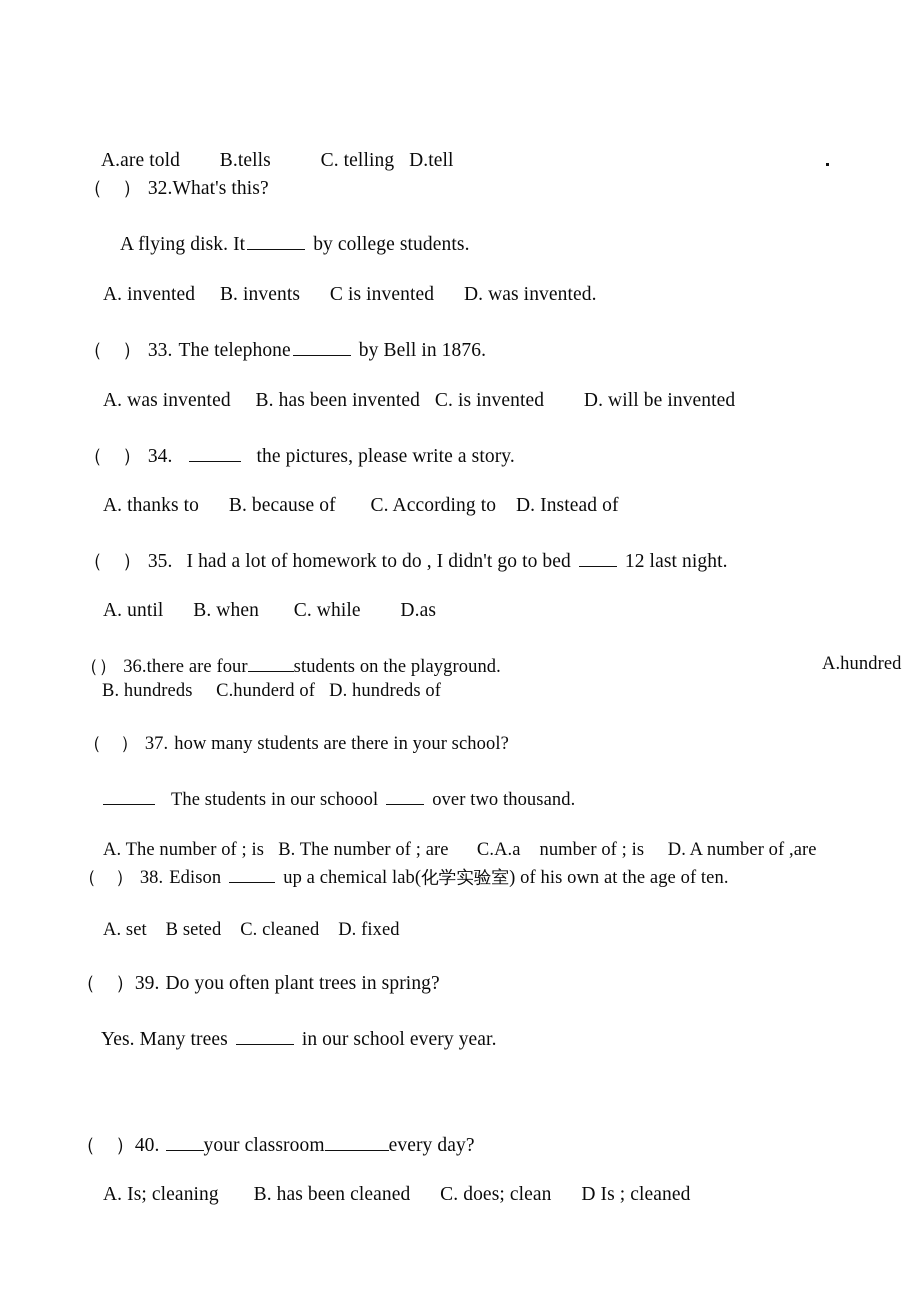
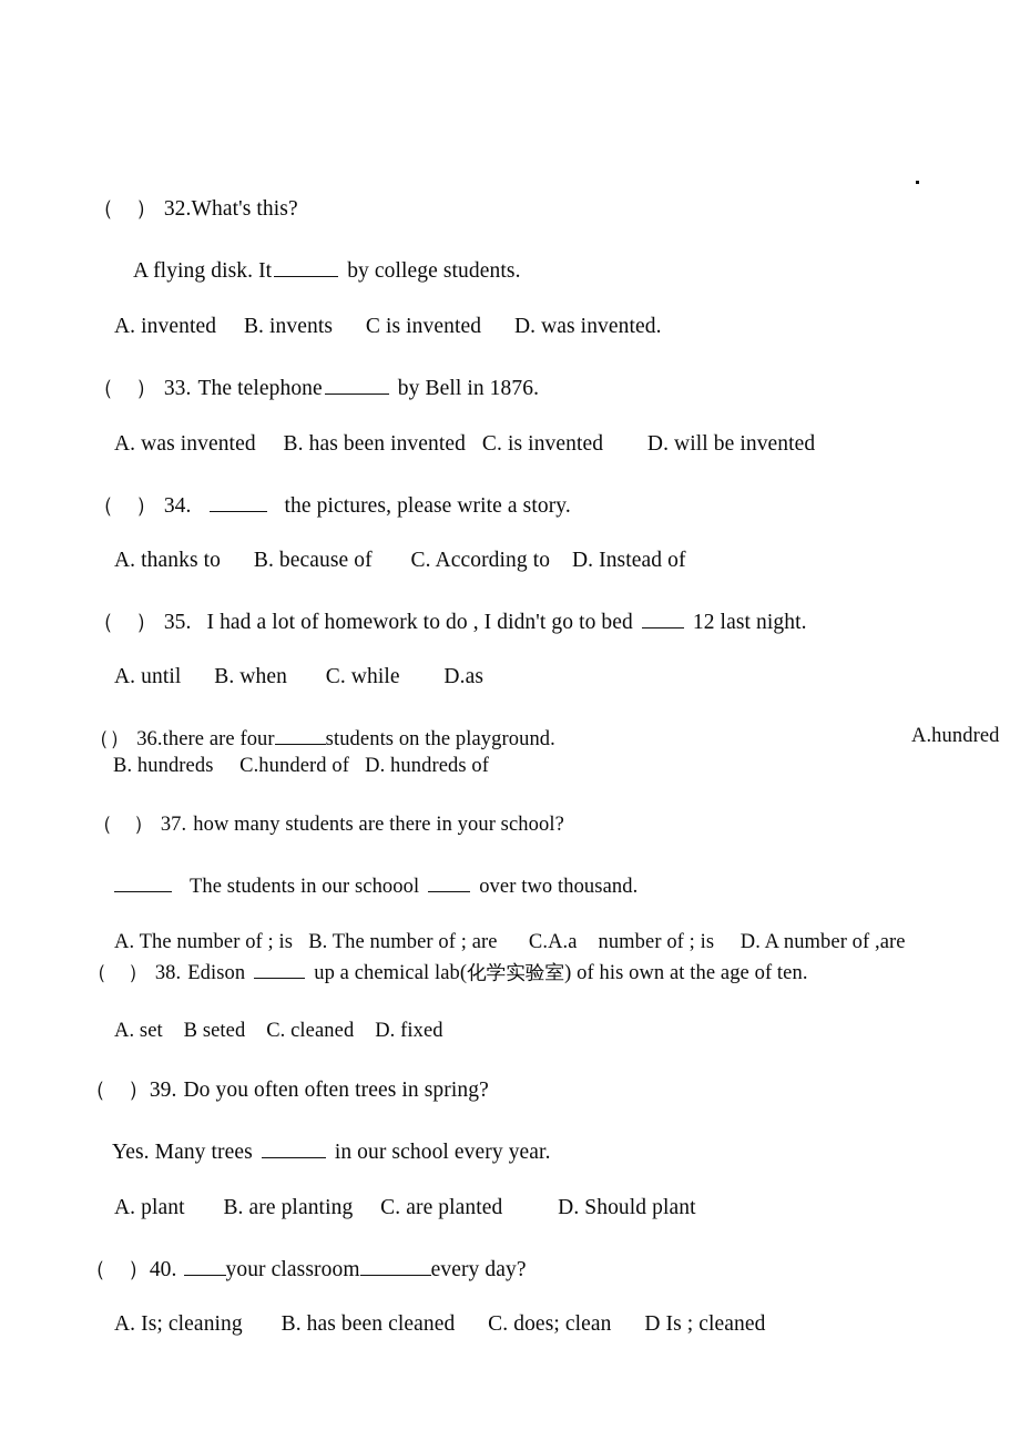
- A.are told B.tells C. telling D.tell
  （ ） 32.What's this?
  A flying disk. It by college students.
  A. invented B. invents C is invented D. was invented.
  （ ） 33. The telephone by Bell in 1876.
  A. was invented B. has been invented C. is invented D. will be invented
  （ ） 34. the pictures, please write a story.
  A. thanks to B. because of C. According to D. Instead of
  （ ） 35. I had a lot of homework to do , I didn't go to bed 12 last night.
  A. until B. when C. while D.as
  （） 36.there are four students on the playground.
  A.hundred
  B. hundreds C.hunderd of D. hundreds of
  （ ） 37. how many students are there in your school?
  The students in our schoool over two thousand.
  A. The number of ; is B. The number of ; are C.A.a number of ; is D. A number of ,are
  （ ） 38. Edison up a chemical lab(化学实验室) of his own at the age of ten.
  A. set B seted C. cleaned D. fixed
- （ ）39. Do you often plant trees in spring?
+ （ ）39. Do you often often trees in spring?
  Yes. Many trees in our school every year.
+ A. plant B. are planting C. are planted D. Should plant
  （ ）40. your classroom every day?
  A. Is; cleaning B. has been cleaned C. does; clean D Is ; cleaned
